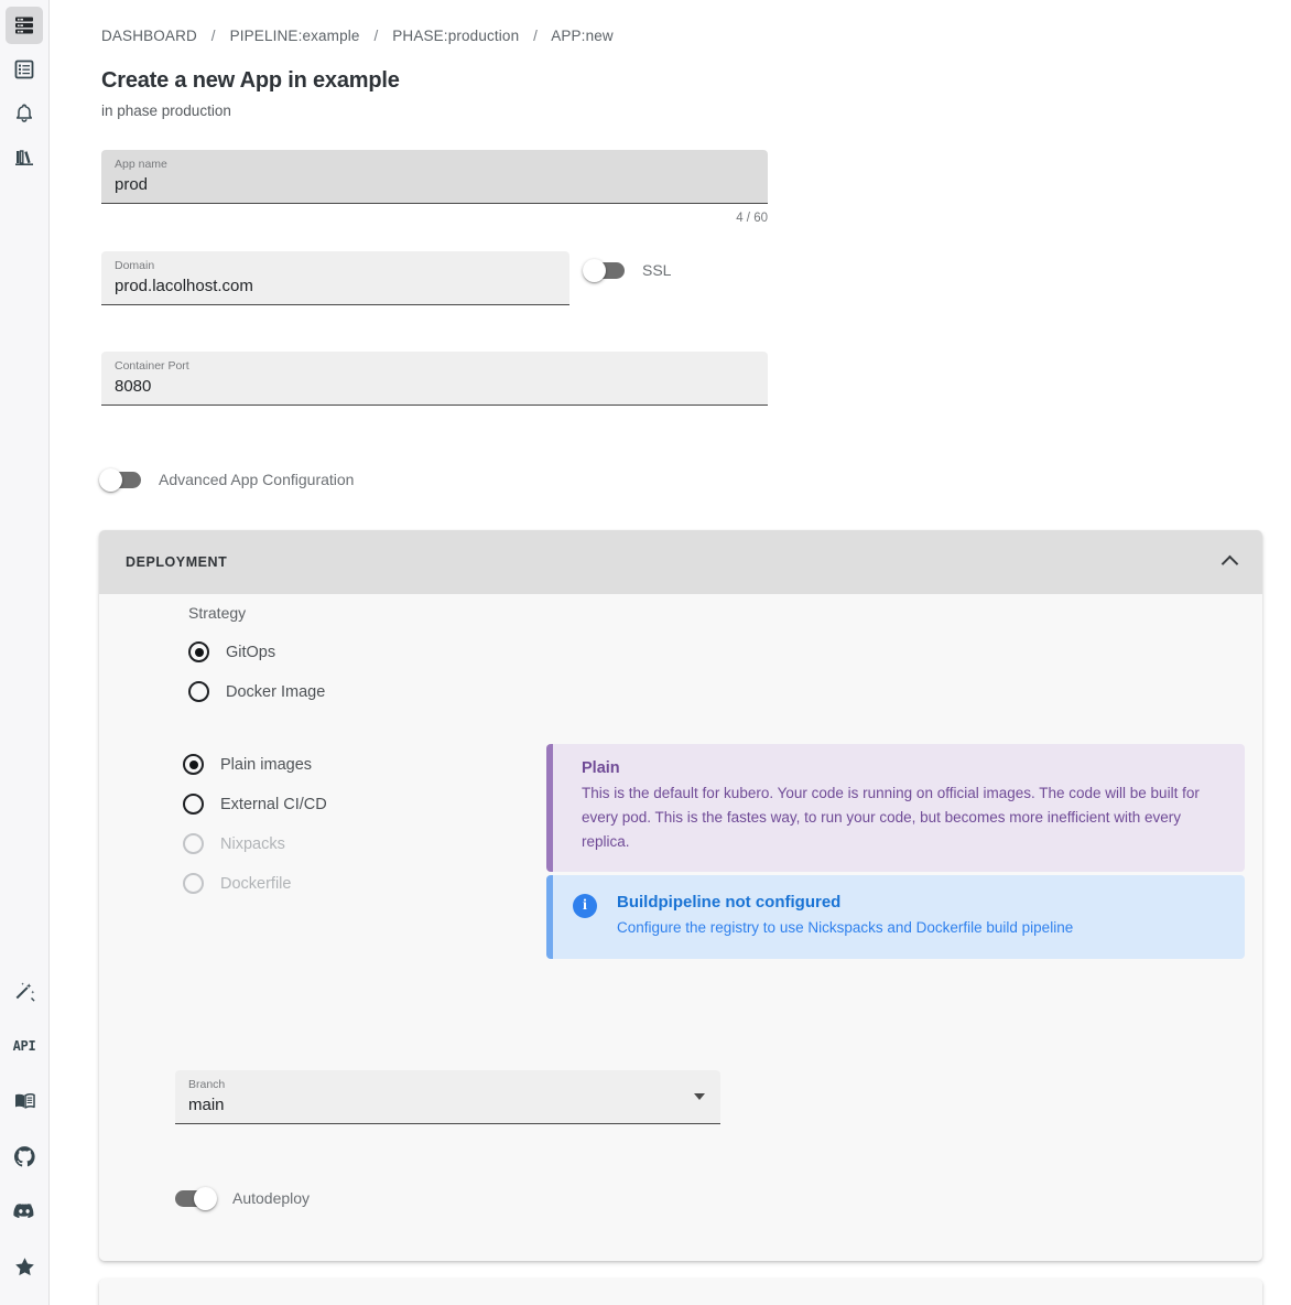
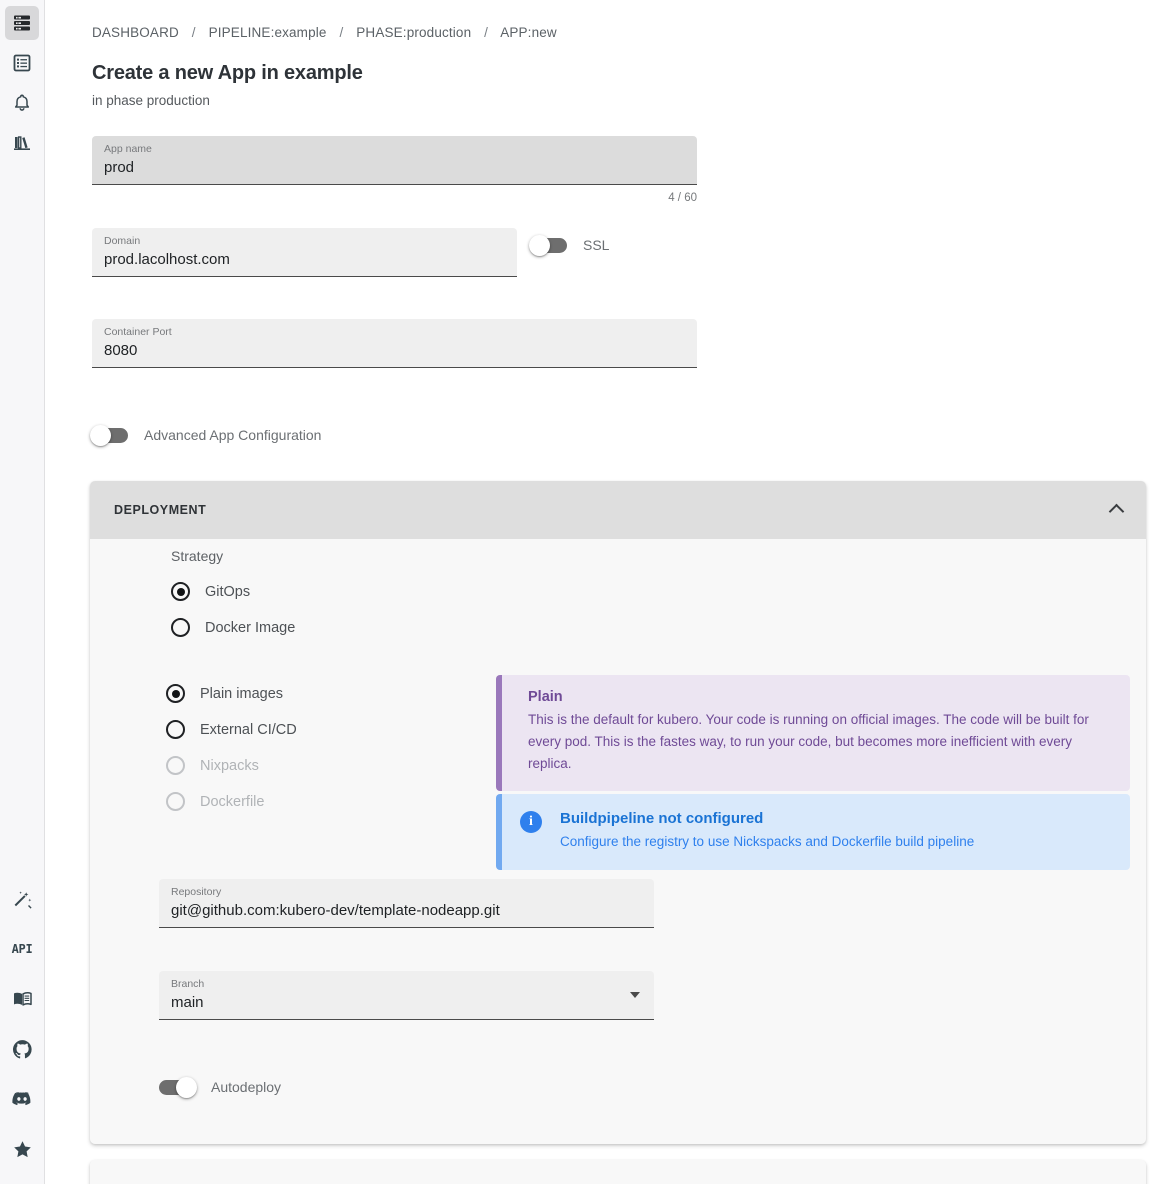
  API
  DASHBOARD / PIPELINE:example / PHASE:production / APP:new
  Create a new App in example
  in phase production
  App name
  prod
  4 / 60
  Domain
  prod.lacolhost.com
  SSL
  Container Port
  8080
  Advanced App Configuration
  DEPLOYMENT
  Strategy
  GitOps
  Docker Image
  Plain images
  External CI/CD
  Nixpacks
  Dockerfile
  Plain
  This is the default for kubero. Your code is running on official images. The code will be built for every pod. This is the fastes way, to run your code, but becomes more inefficient with every replica.
  i
  Buildpipeline not configured
  Configure the registry to use Nickspacks and Dockerfile build pipeline
+ Repository
+ git@github.com:kubero-dev/template-nodeapp.git
  Branch
  main
  Autodeploy
